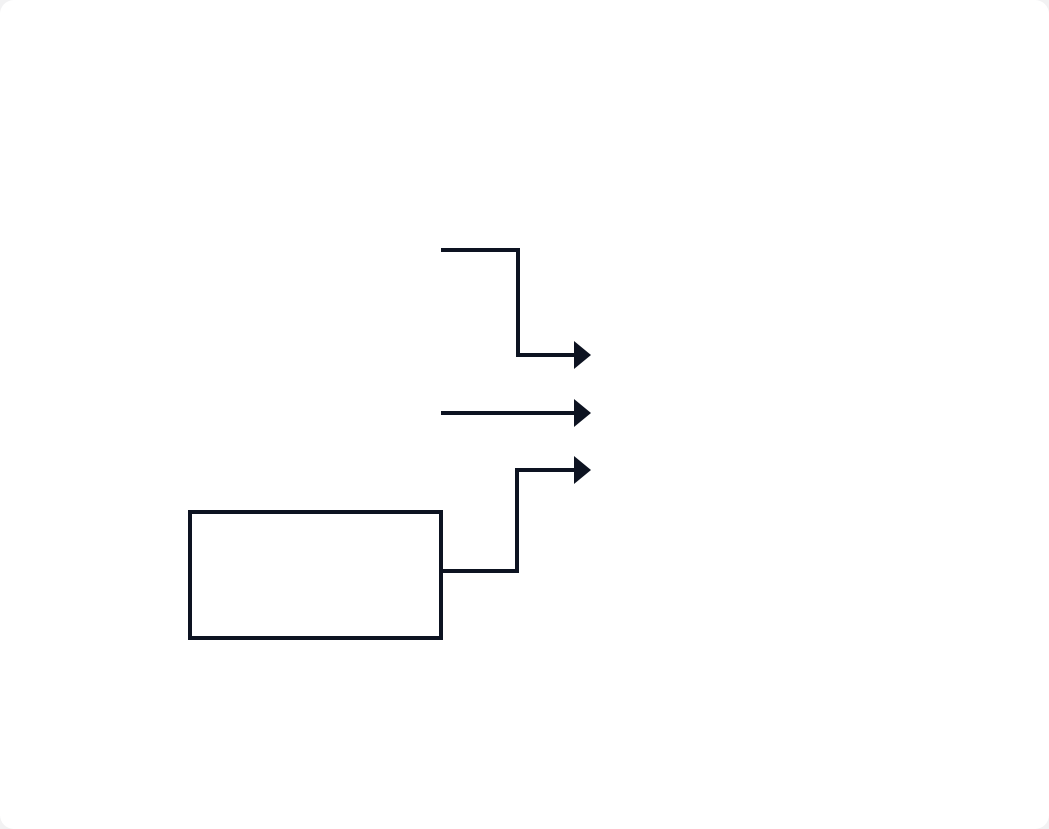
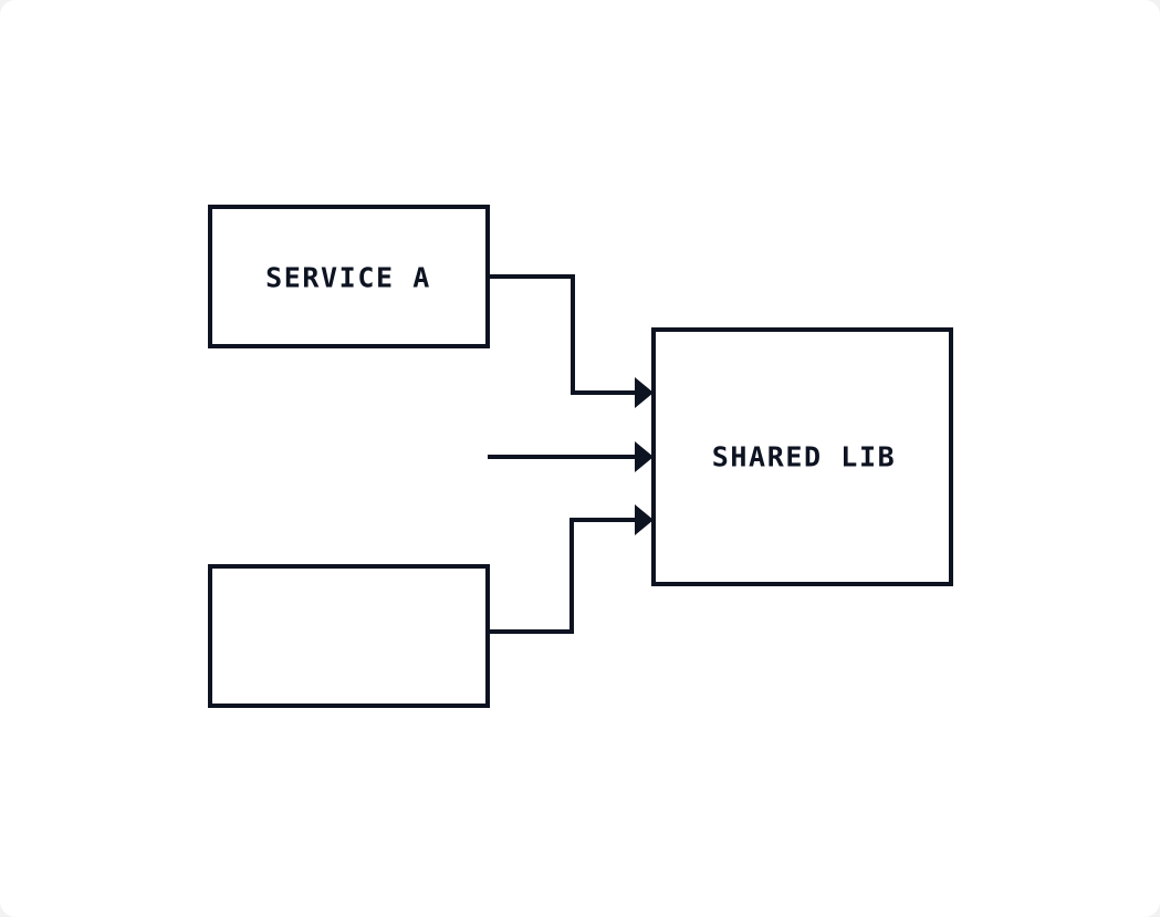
+ SERVICE A
+ SHARED LIB
